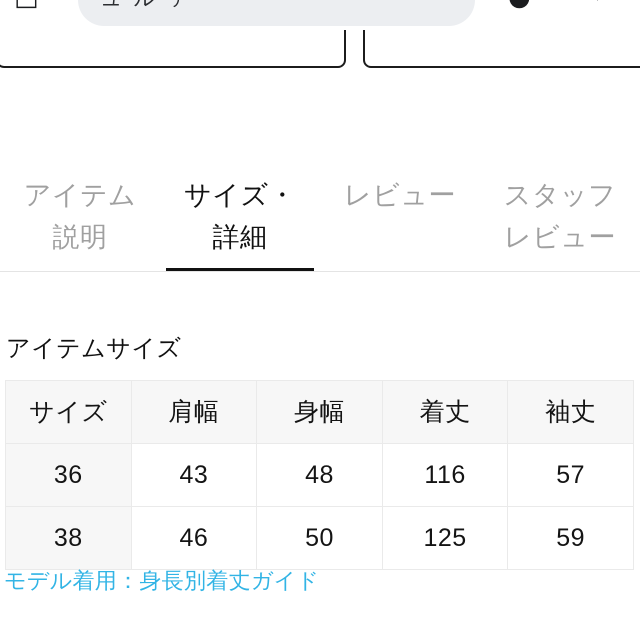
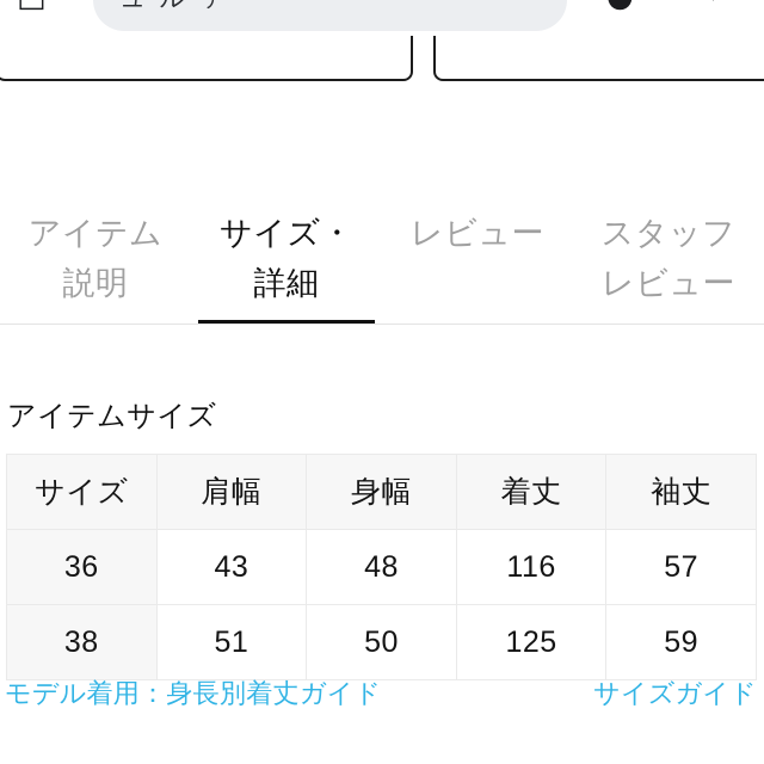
  アイテム
  説明
  サイズ・
  詳細
  レビュー
  スタッフ
  レビュー
  アイテムサイズ
  サイズ	肩幅	身幅	着丈	袖丈
  36	43	48	116	57
- 38	46	50	125	59
+ 38	51	50	125	59
  モデル着用：身長別着丈ガイド
+ サイズガイド
